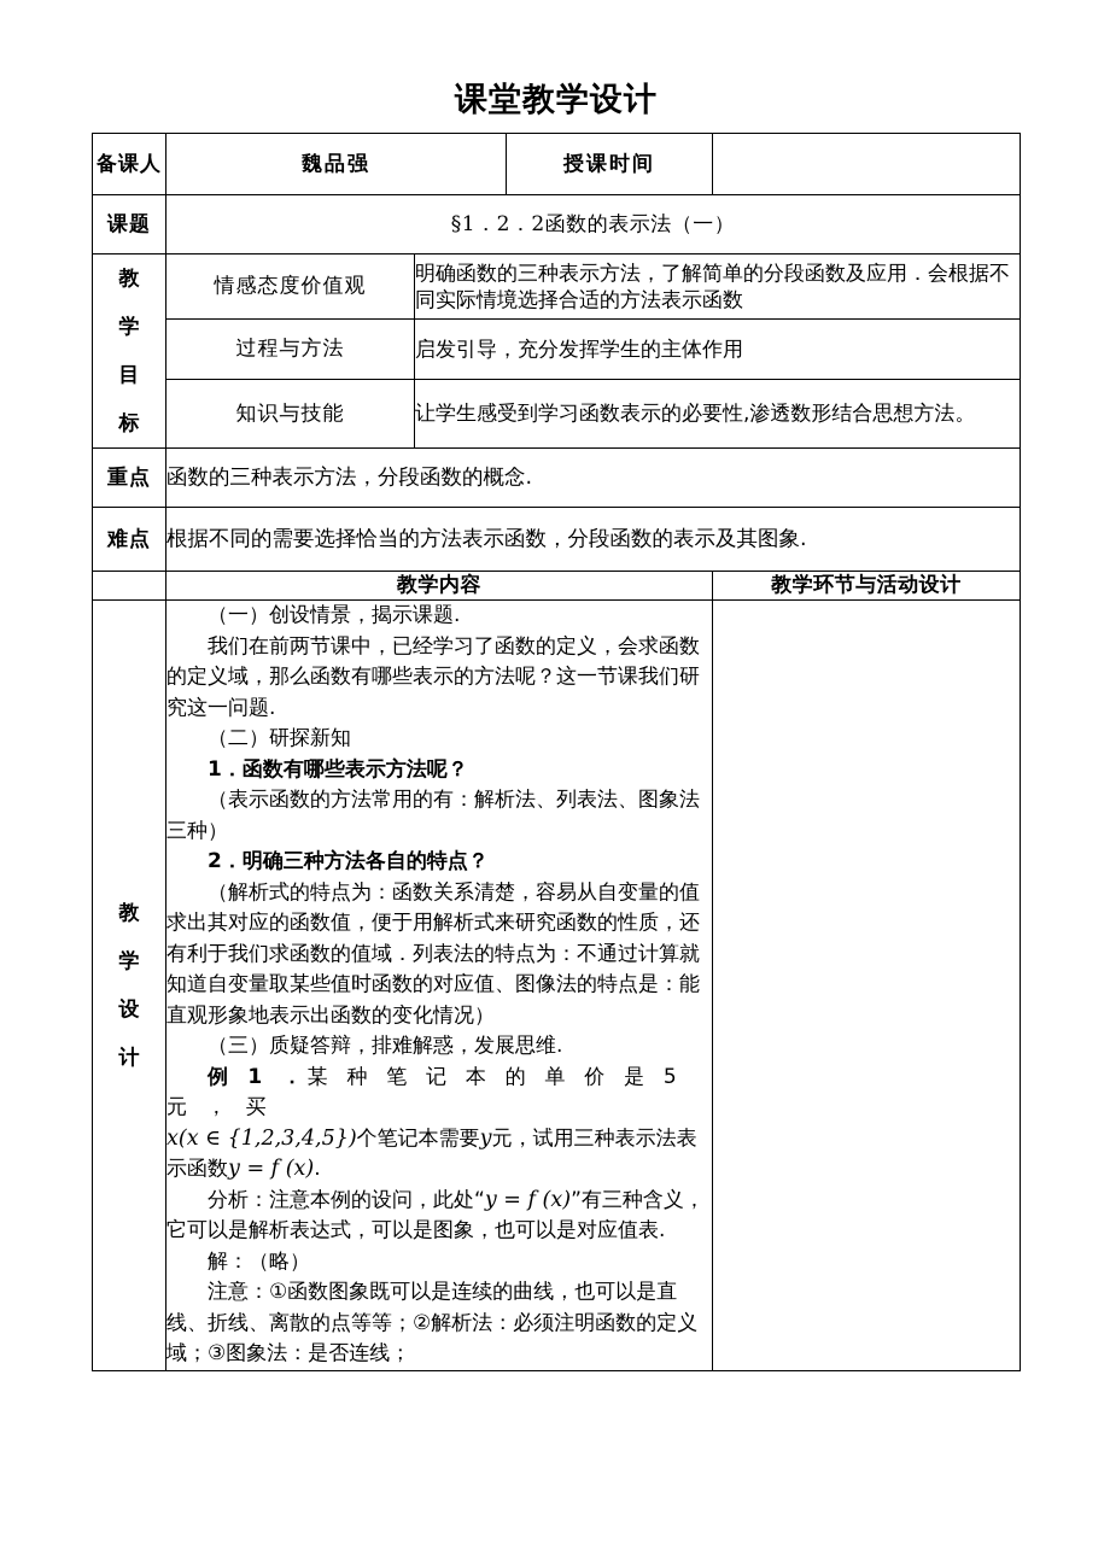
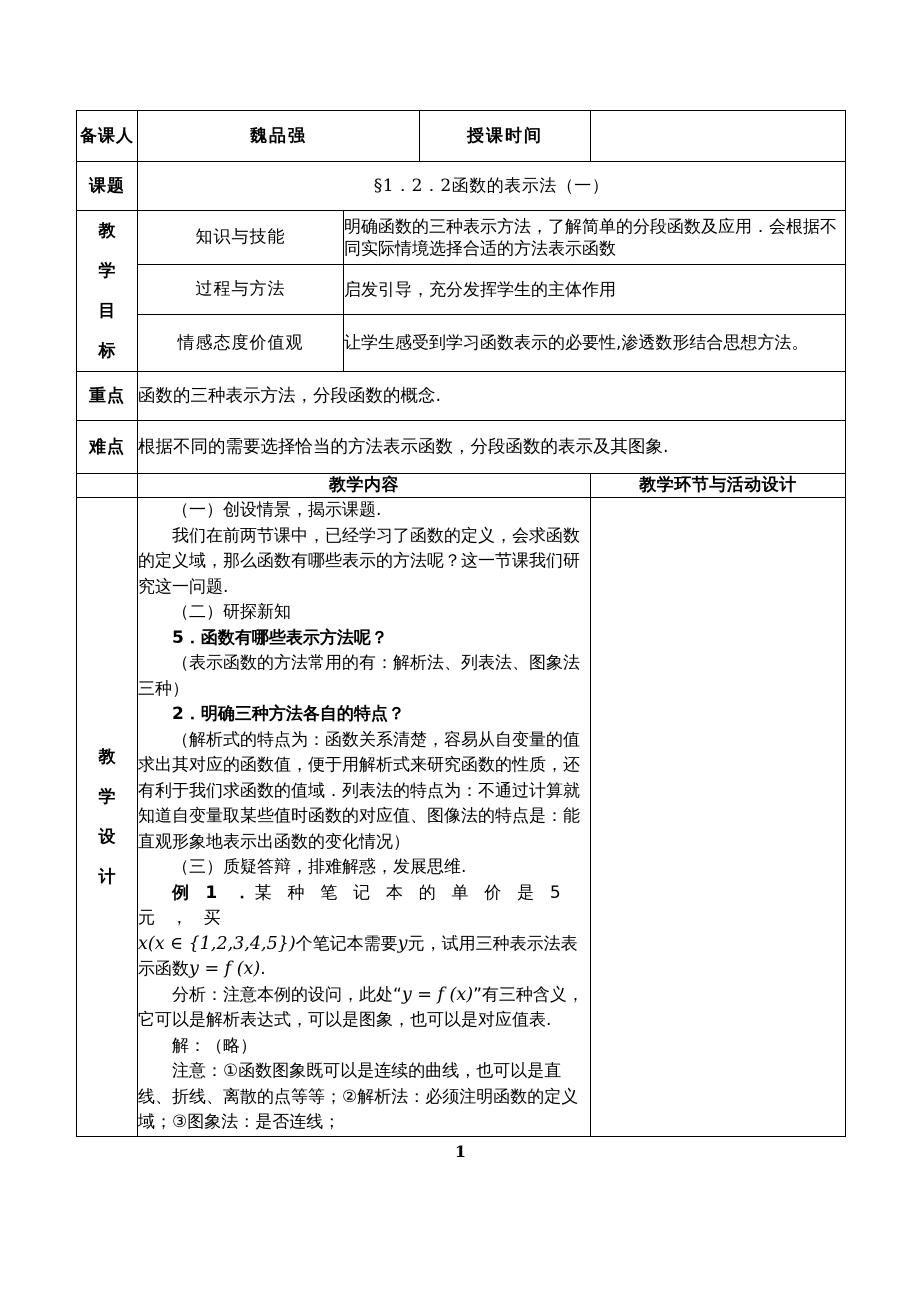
- 课堂教学设计
  备课人	魏品强	授课时间
  课题	§1．2．2函数的表示法（一）
- 教 学 目 标	情感态度价值观	明确函数的三种表示方法，了解简单的分段函数及应用．会根据不同实际情境选择合适的方法表示函数
+ 教 学 目 标	知识与技能	明确函数的三种表示方法，了解简单的分段函数及应用．会根据不同实际情境选择合适的方法表示函数
  过程与方法	启发引导，充分发挥学生的主体作用
- 知识与技能	让学生感受到学习函数表示的必要性,渗透数形结合思想方法。
+ 情感态度价值观	让学生感受到学习函数表示的必要性,渗透数形结合思想方法。
  重点	函数的三种表示方法，分段函数的概念.
  难点	根据不同的需要选择恰当的方法表示函数，分段函数的表示及其图象.
  	教学内容	教学环节与活动设计
- 教 学 设 计	（一）创设情景，揭示课题. 我们在前两节课中，已经学习了函数的定义，会求函数的定义域，那么函数有哪些表示的方法呢？这一节课我们研究这一问题. （二）研探新知 1．函数有哪些表示方法呢？ （表示函数的方法常用的有：解析法、列表法、图象法三种） 2．明确三种方法各自的特点？ （解析式的特点为：函数关系清楚，容易从自变量的值求出其对应的函数值，便于用解析式来研究函数的性质，还有利于我们求函数的值域．列表法的特点为：不通过计算就知道自变量取某些值时函数的对应值、图像法的特点是：能直观形象地表示出函数的变化情况） （三）质疑答辩，排难解惑，发展思维. 例 1 ．某 种 笔 记 本 的 单 价 是 5 元 ， 买 x(x ∈ {1,2,3,4,5})个笔记本需要y元，试用三种表示法表示函数y = f (x). 分析：注意本例的设问，此处“y = f (x)”有三种含义，它可以是解析表达式，可以是图象，也可以是对应值表. 解：（略） 注意：①函数图象既可以是连续的曲线，也可以是直线、折线、离散的点等等；②解析法：必须注明函数的定义域；③图象法：是否连线；
+ 教 学 设 计	（一）创设情景，揭示课题. 我们在前两节课中，已经学习了函数的定义，会求函数的定义域，那么函数有哪些表示的方法呢？这一节课我们研究这一问题. （二）研探新知 5．函数有哪些表示方法呢？ （表示函数的方法常用的有：解析法、列表法、图象法三种） 2．明确三种方法各自的特点？ （解析式的特点为：函数关系清楚，容易从自变量的值求出其对应的函数值，便于用解析式来研究函数的性质，还有利于我们求函数的值域．列表法的特点为：不通过计算就知道自变量取某些值时函数的对应值、图像法的特点是：能直观形象地表示出函数的变化情况） （三）质疑答辩，排难解惑，发展思维. 例 1 ．某 种 笔 记 本 的 单 价 是 5 元 ， 买 x(x ∈ {1,2,3,4,5})个笔记本需要y元，试用三种表示法表示函数y = f (x). 分析：注意本例的设问，此处“y = f (x)”有三种含义，它可以是解析表达式，可以是图象，也可以是对应值表. 解：（略） 注意：①函数图象既可以是连续的曲线，也可以是直线、折线、离散的点等等；②解析法：必须注明函数的定义域；③图象法：是否连线；
+ 1
